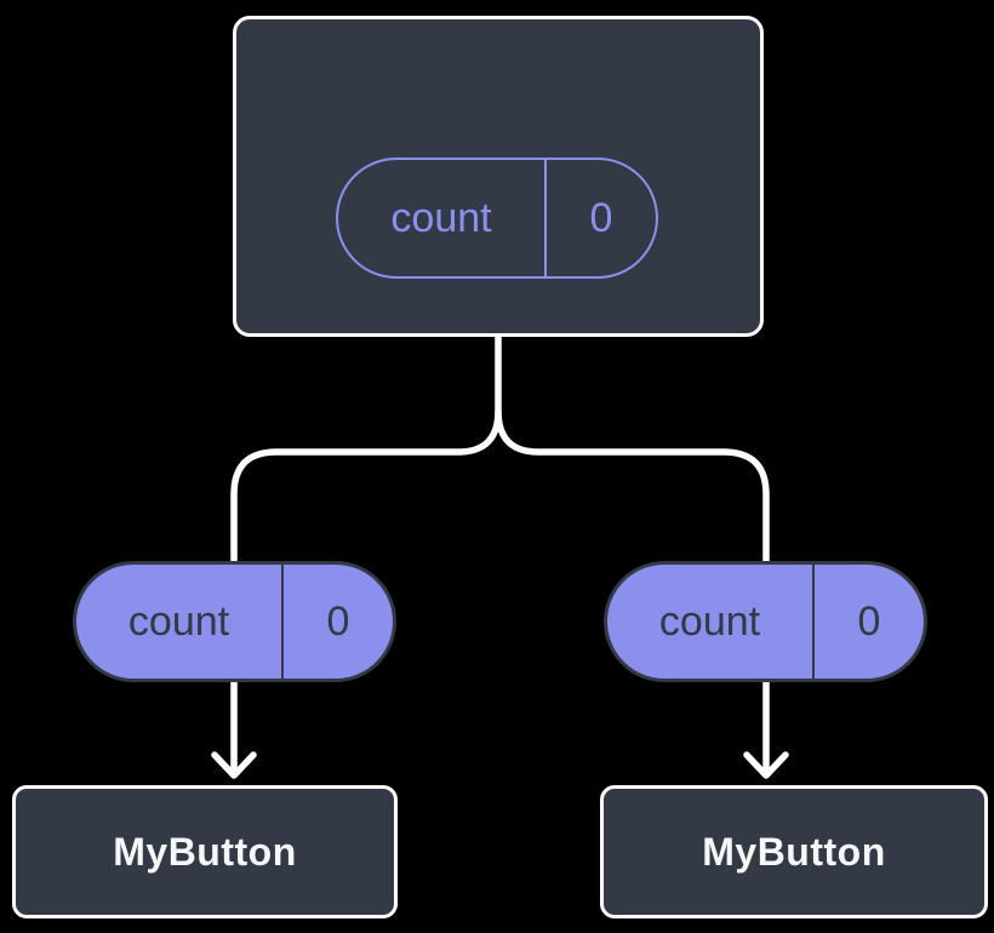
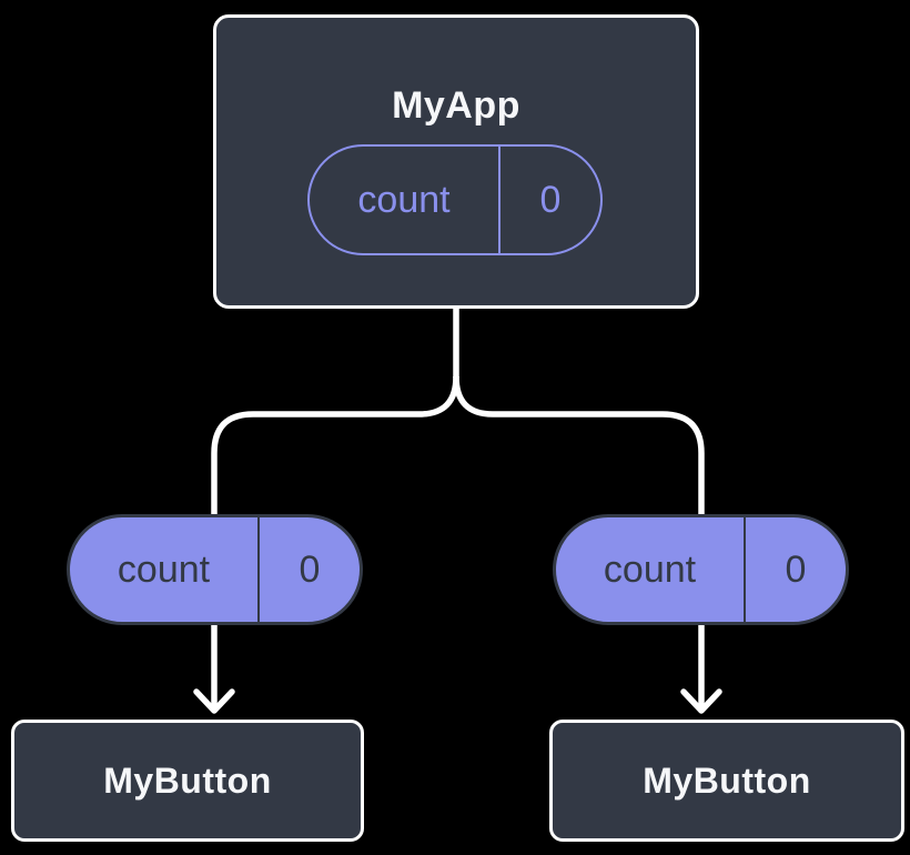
+ MyApp
  count
  0
  count
  0
  count
  0
  MyButton
  MyButton
